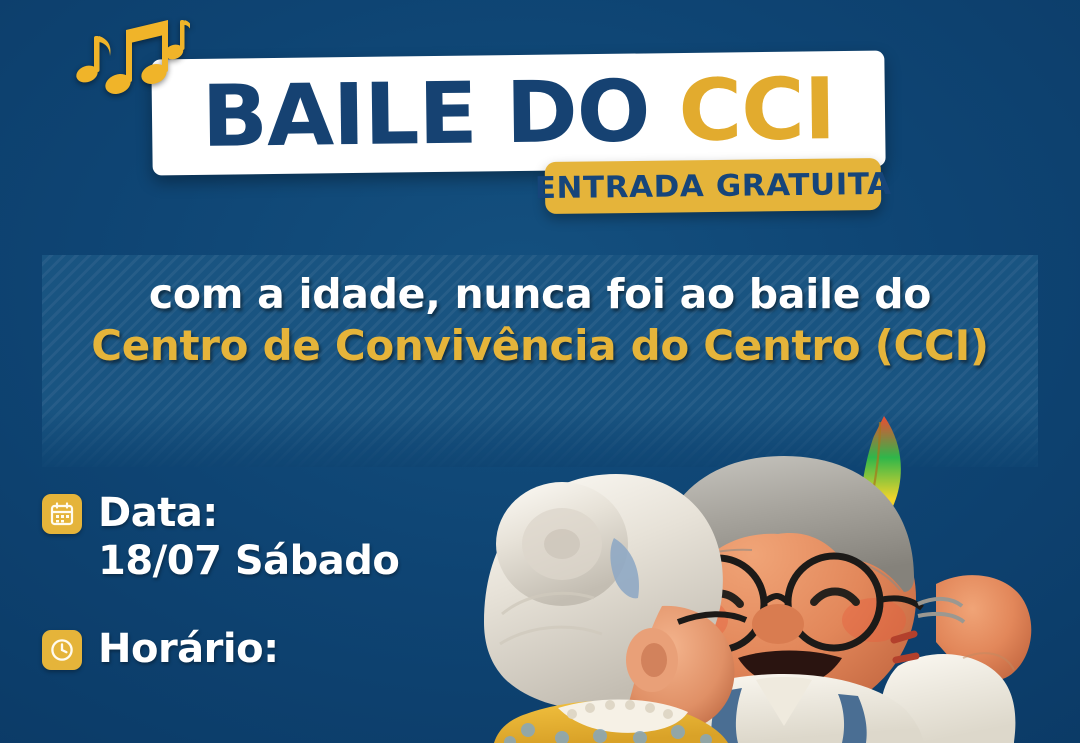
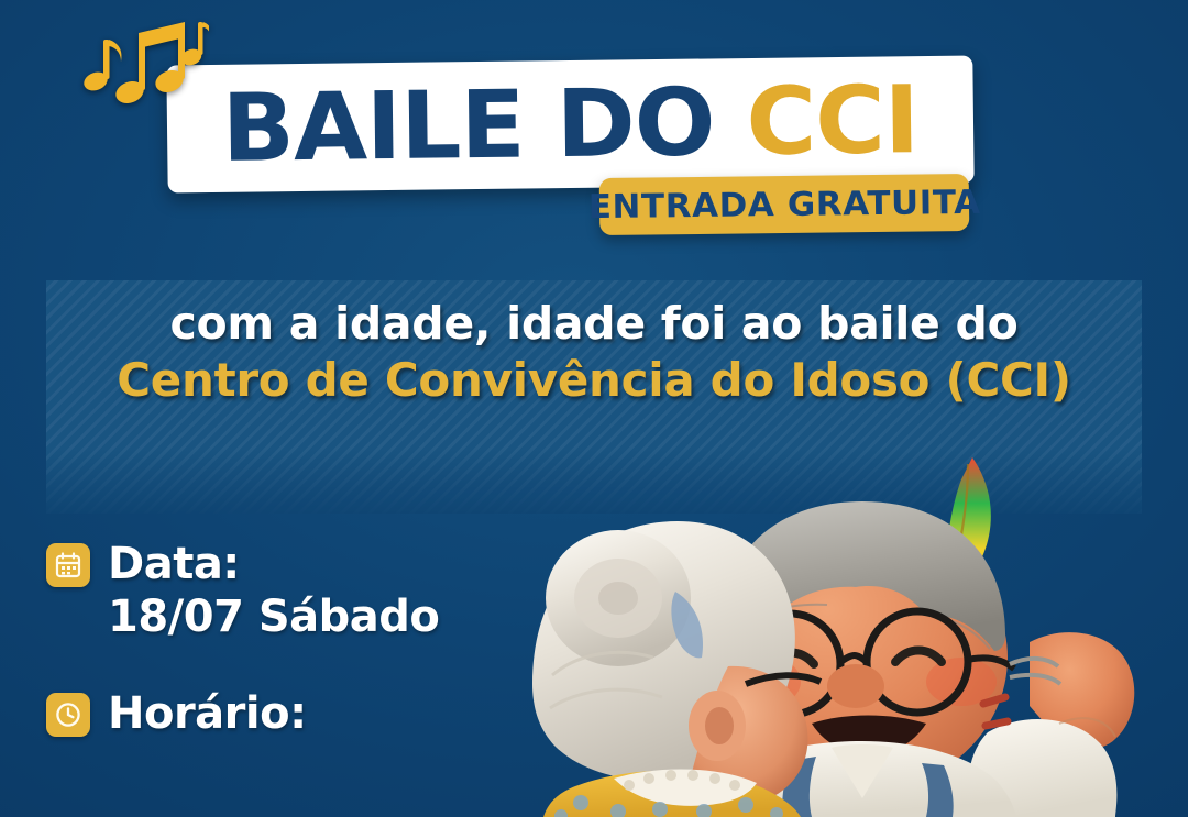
  BAILE DO CCI
  ENTRADA GRATUITA
- com a idade, nunca foi ao baile do
+ com a idade, idade foi ao baile do
- Centro de Convivência do Centro (CCI)
+ Centro de Convivência do Idoso (CCI)
  Data:
  18/07 Sábado
  Horário:
